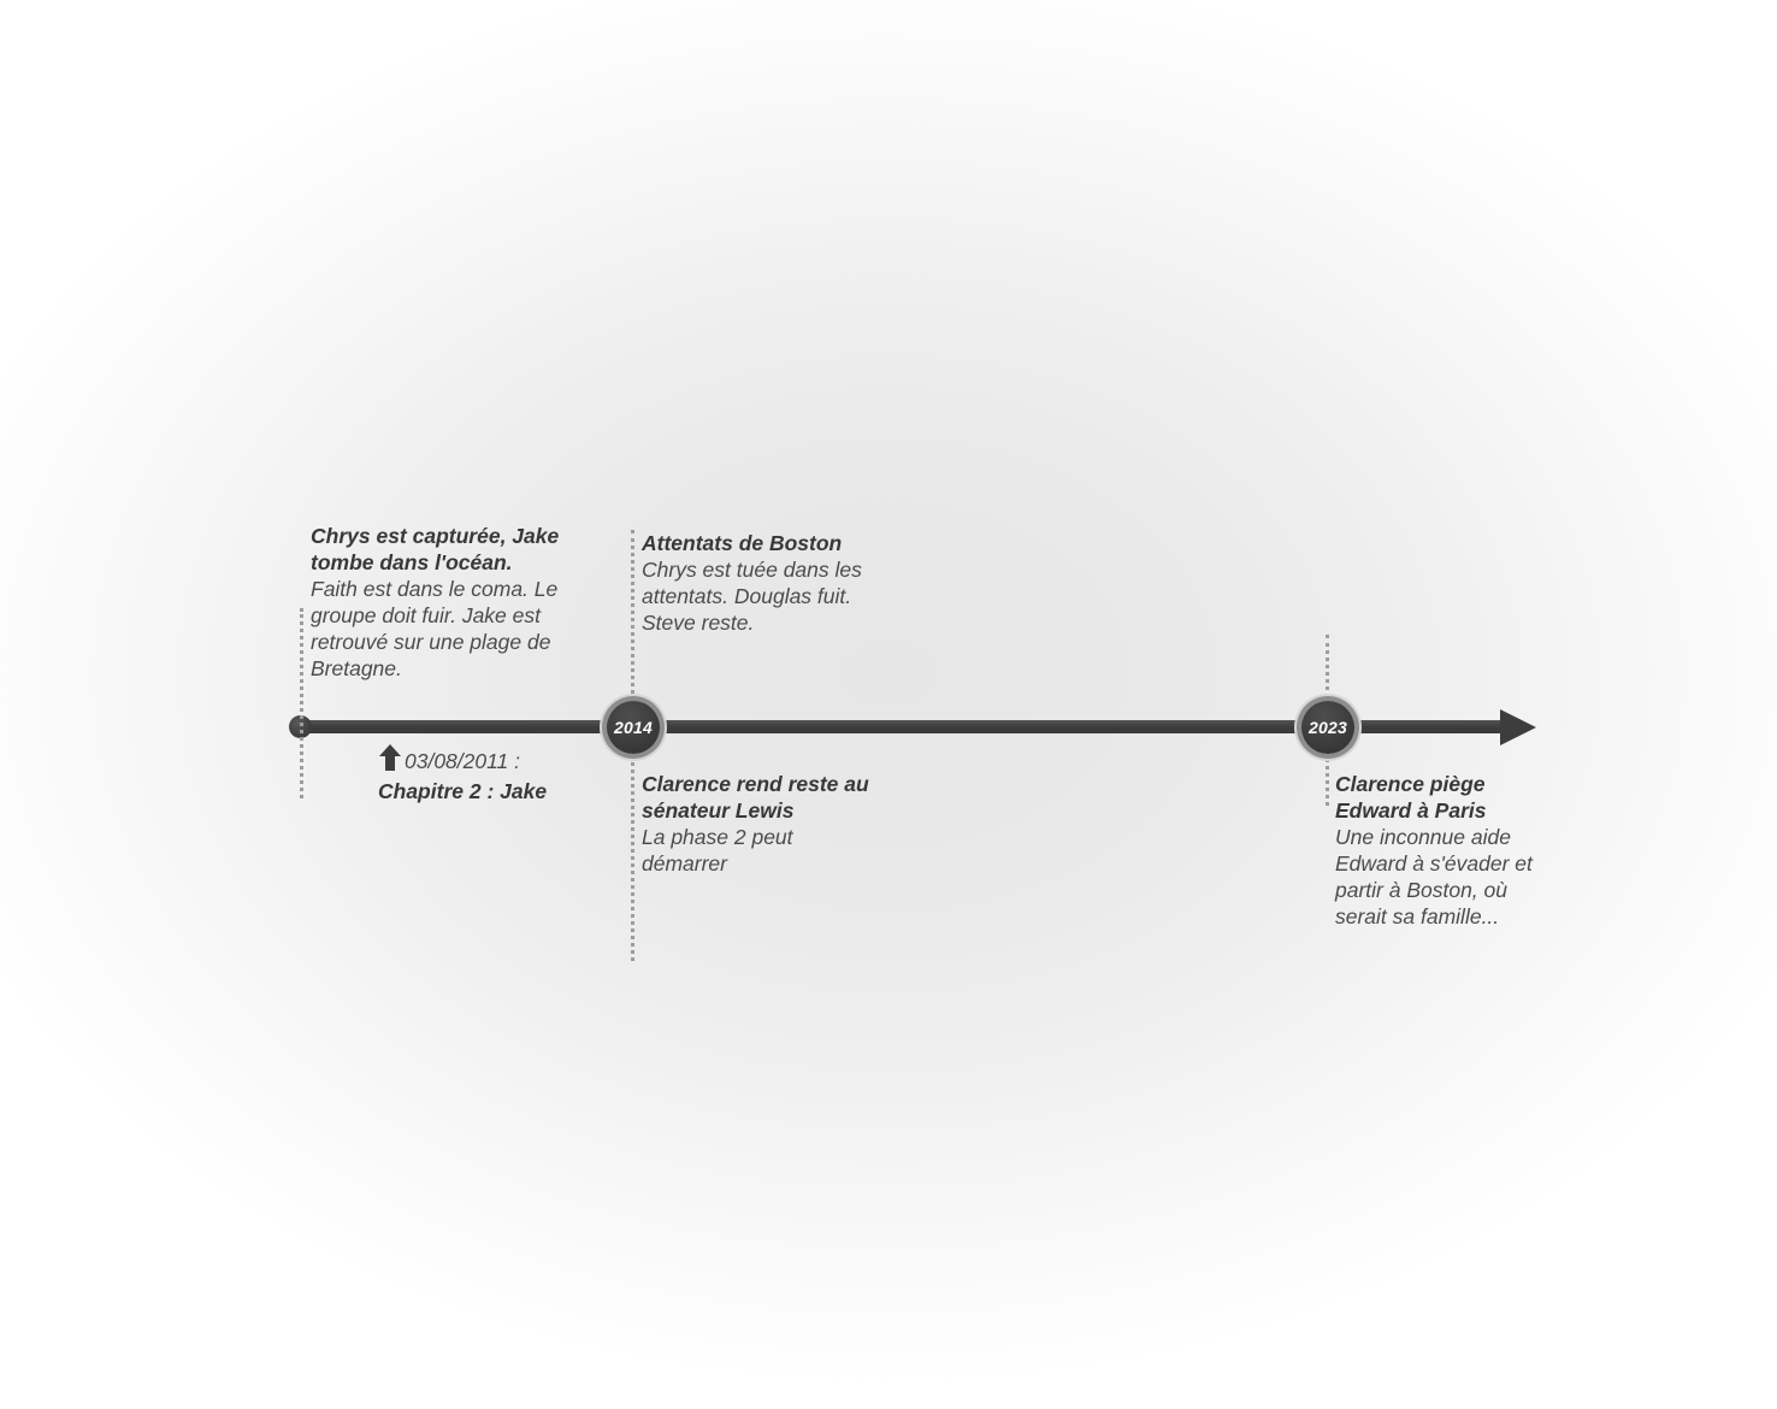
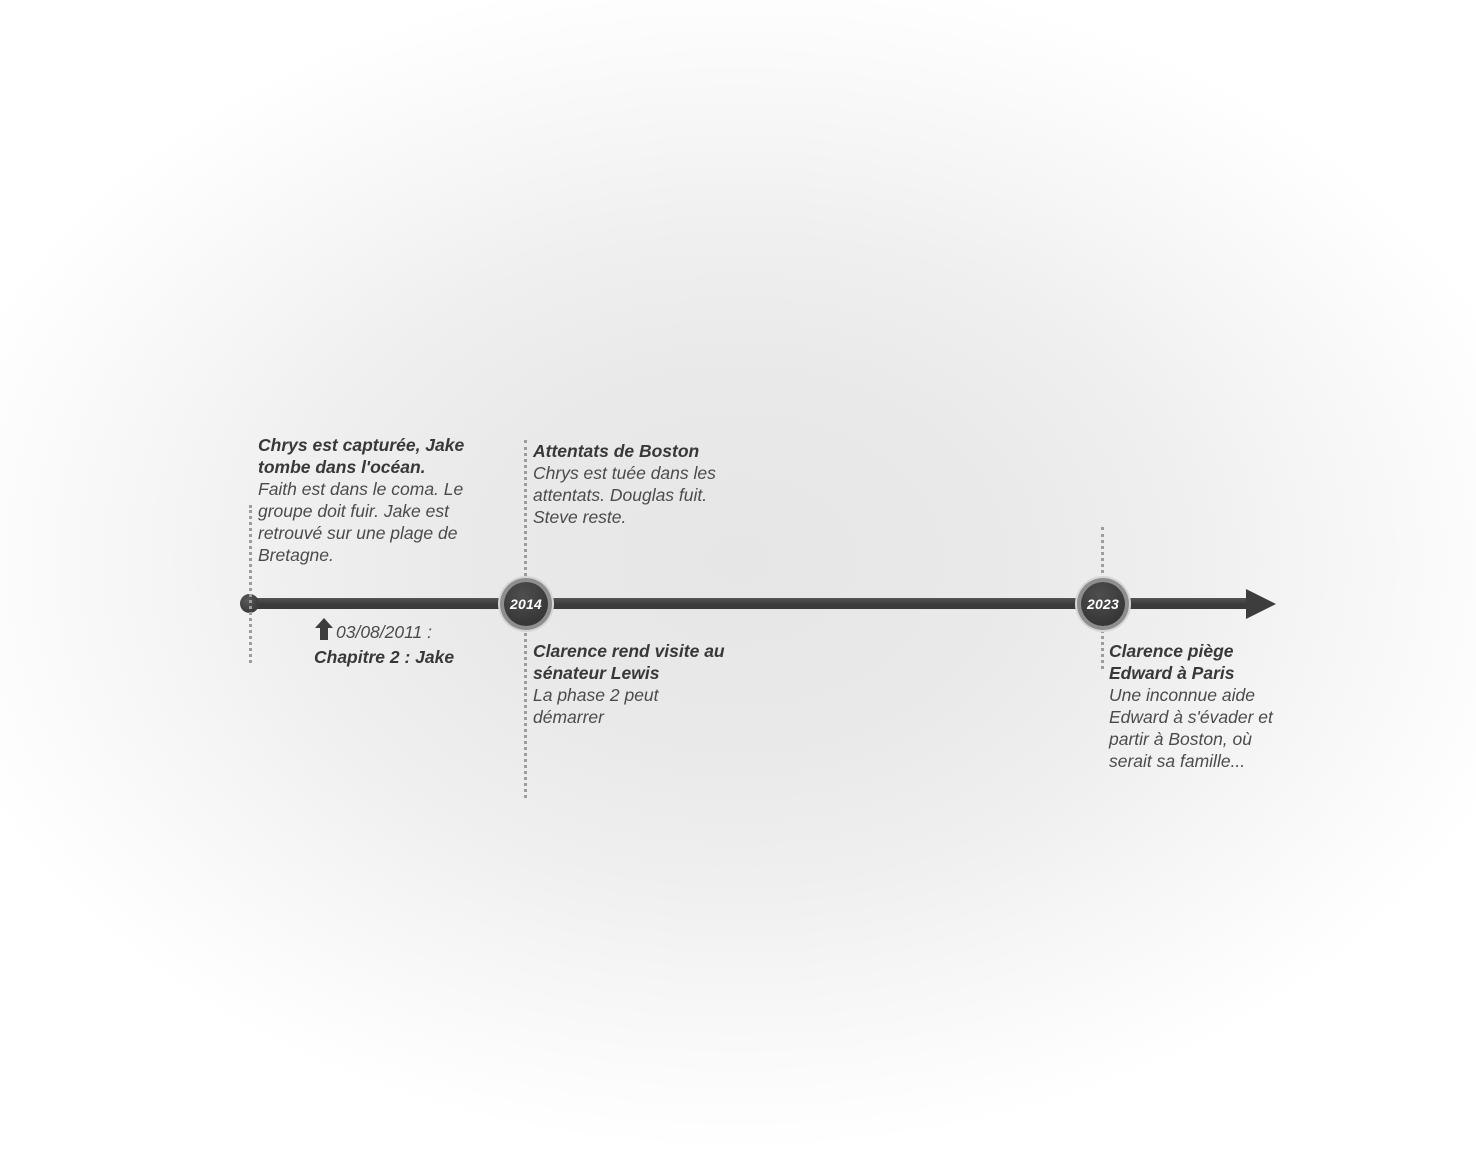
  2014
  2023
  Chrys est capturée, Jake tombe dans l'océan.
  Faith est dans le coma. Le groupe doit fuir. Jake est retrouvé sur une plage de Bretagne.
  Attentats de Boston
  Chrys est tuée dans les attentats. Douglas fuit. Steve reste.
  03/08/2011 :
  Chapitre 2 : Jake
- Clarence rend reste au sénateur Lewis
+ Clarence rend visite au sénateur Lewis
  La phase 2 peut démarrer
  Clarence piège Edward à Paris
  Une inconnue aide Edward à s'évader et partir à Boston, où serait sa famille...
